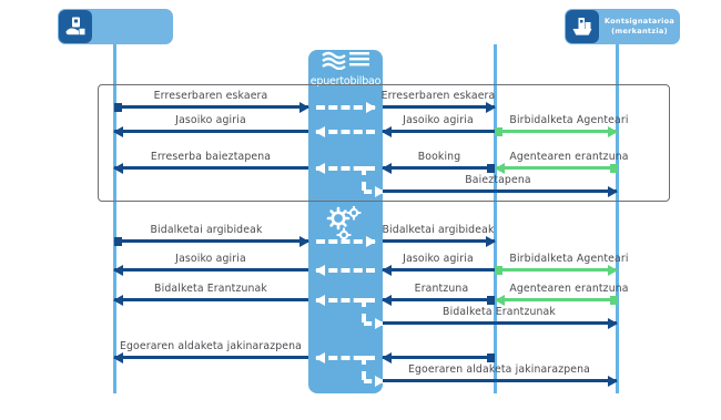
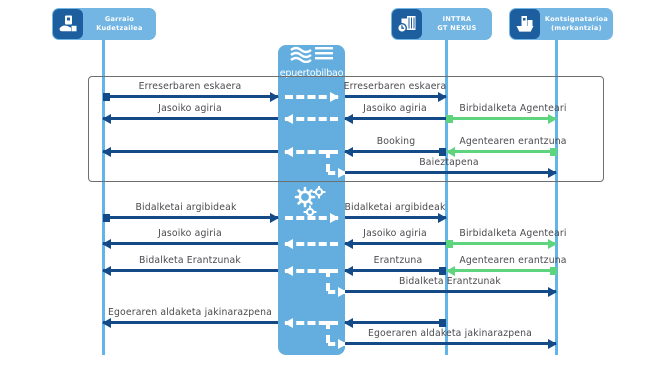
  epuertobilbao
+ Garraio
+ Kudetzailea
+ INTTRA
+ GT NEXUS
  Kontsignatarioa
  (merkantzia)
  Erreserbaren eskaera
  Erreserbaren eskaera
  Jasoiko agiria
  Jasoiko agiria
  Birbidalketa Agenteari
- Erreserba baieztapena
  Booking
  Agentearen erantzuna
  Baieztapena
  Bidalketai argibideak
  Bidalketai argibideak
  Jasoiko agiria
  Jasoiko agiria
  Birbidalketa Agenteari
  Bidalketa Erantzunak
  Erantzuna
  Agentearen erantzuna
  Bidalketa Erantzunak
  Egoeraren aldaketa jakinarazpena
  Egoeraren aldaketa jakinarazpena
